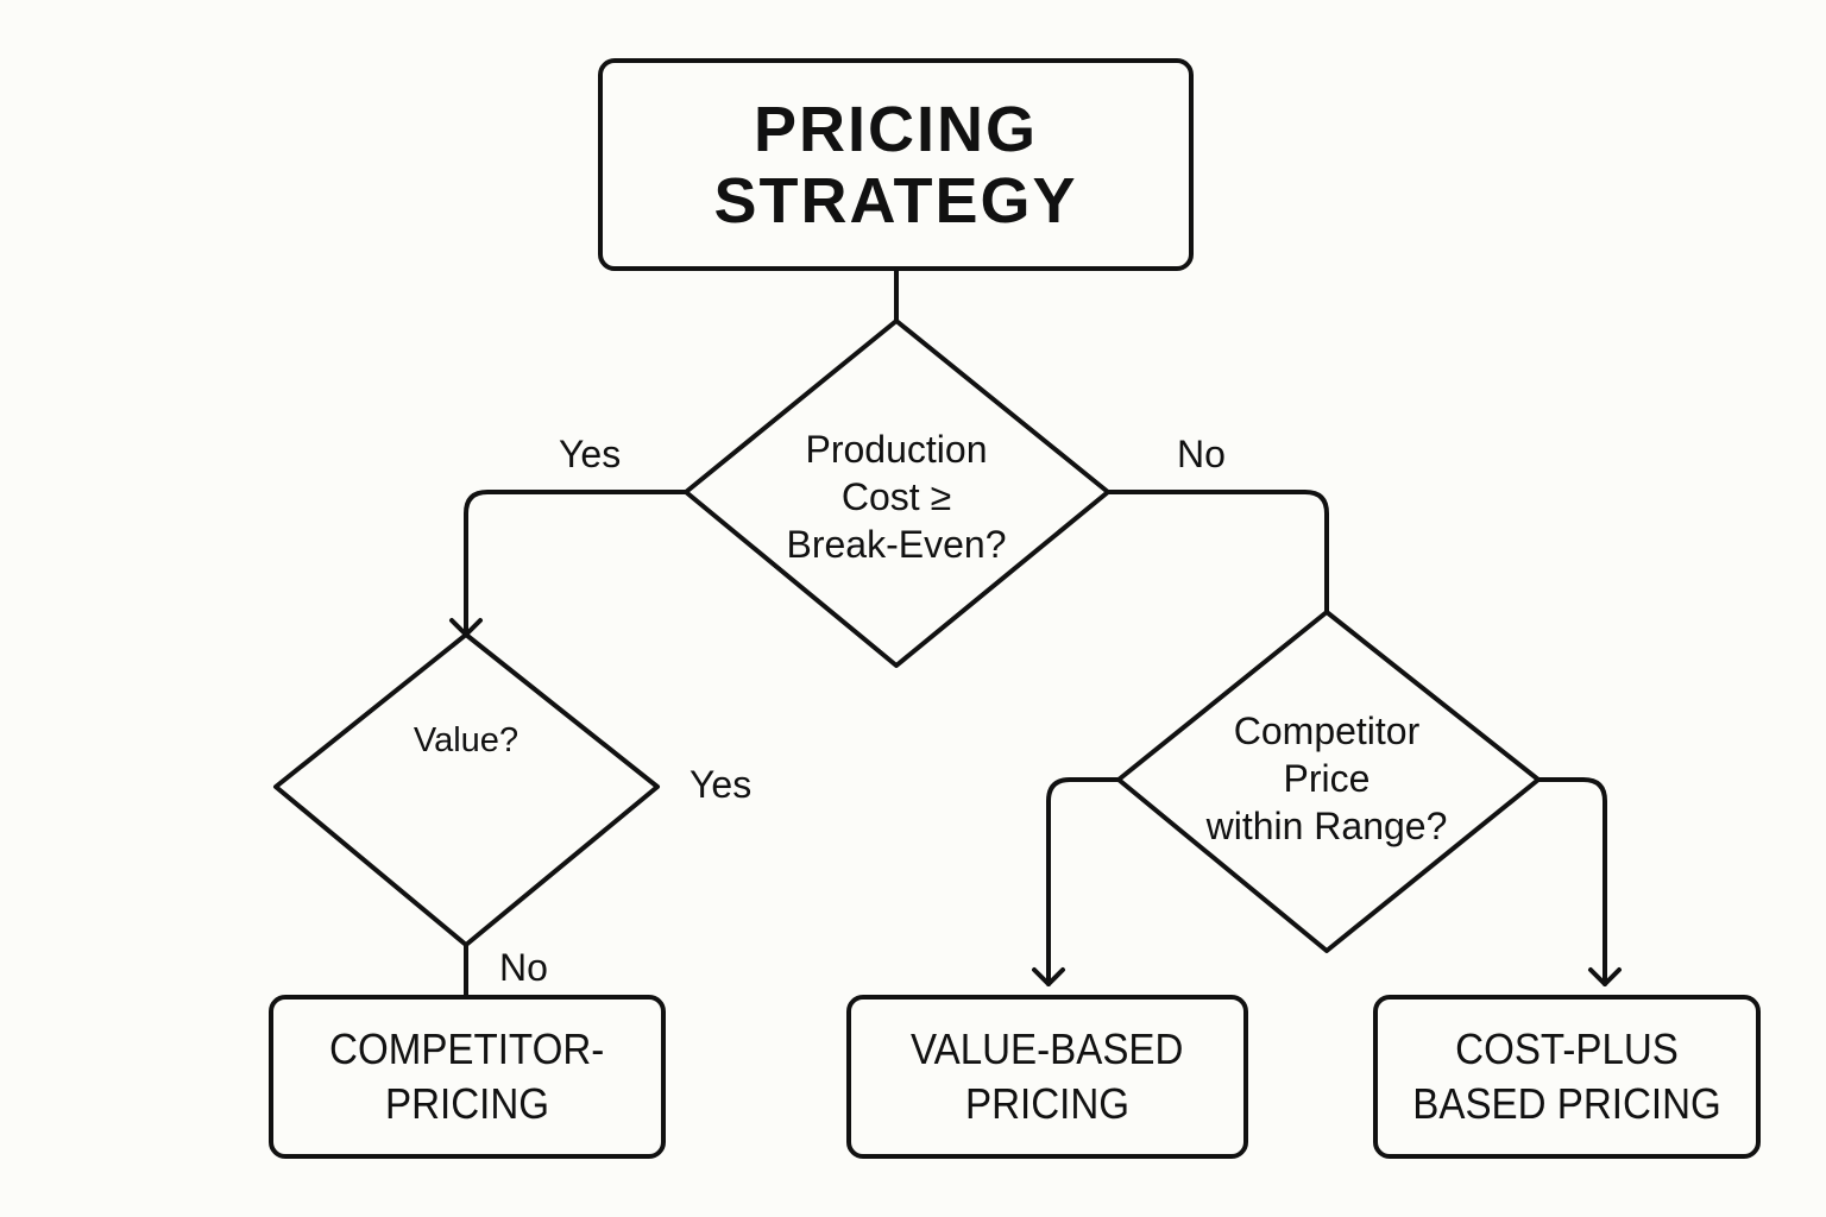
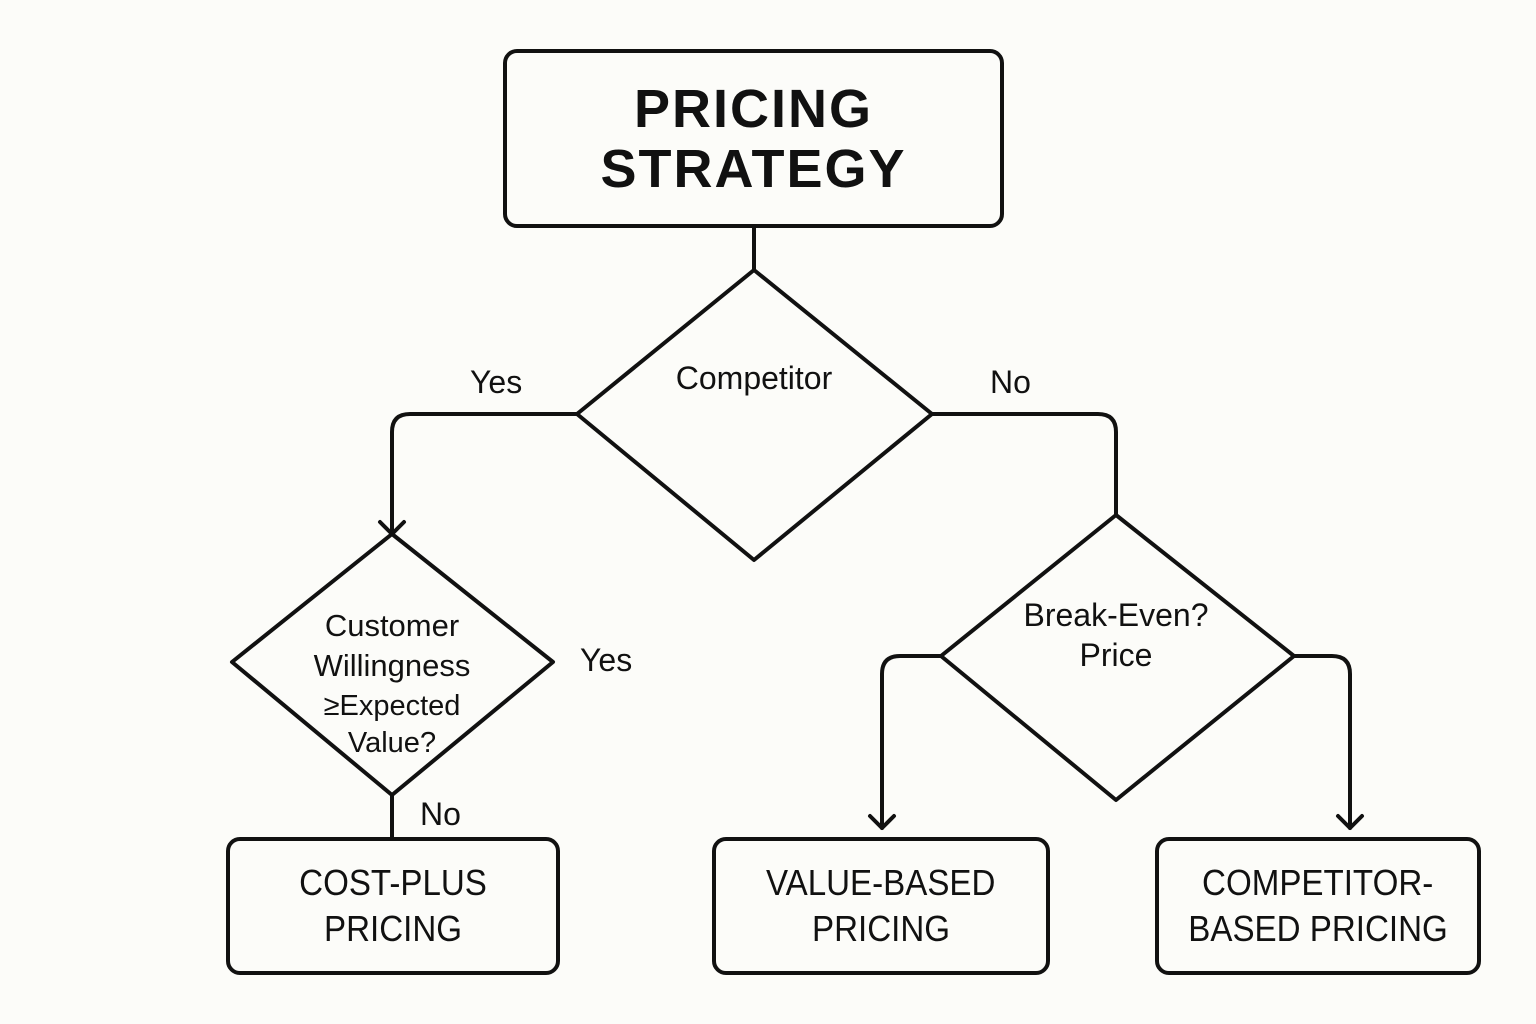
  PRICING
  STRATEGY
- Production
- Cost ≥
- Break-Even?
+ Competitor
+ Customer
+ Willingness
+ ≥Expected
  Value?
- Competitor
+ Break-Even?
  Price
- within Range?
  Yes
  No
  Yes
  No
- COMPETITOR-
+ COST-PLUS
  PRICING
  VALUE-BASED
  PRICING
- COST-PLUS
+ COMPETITOR-
  BASED PRICING
